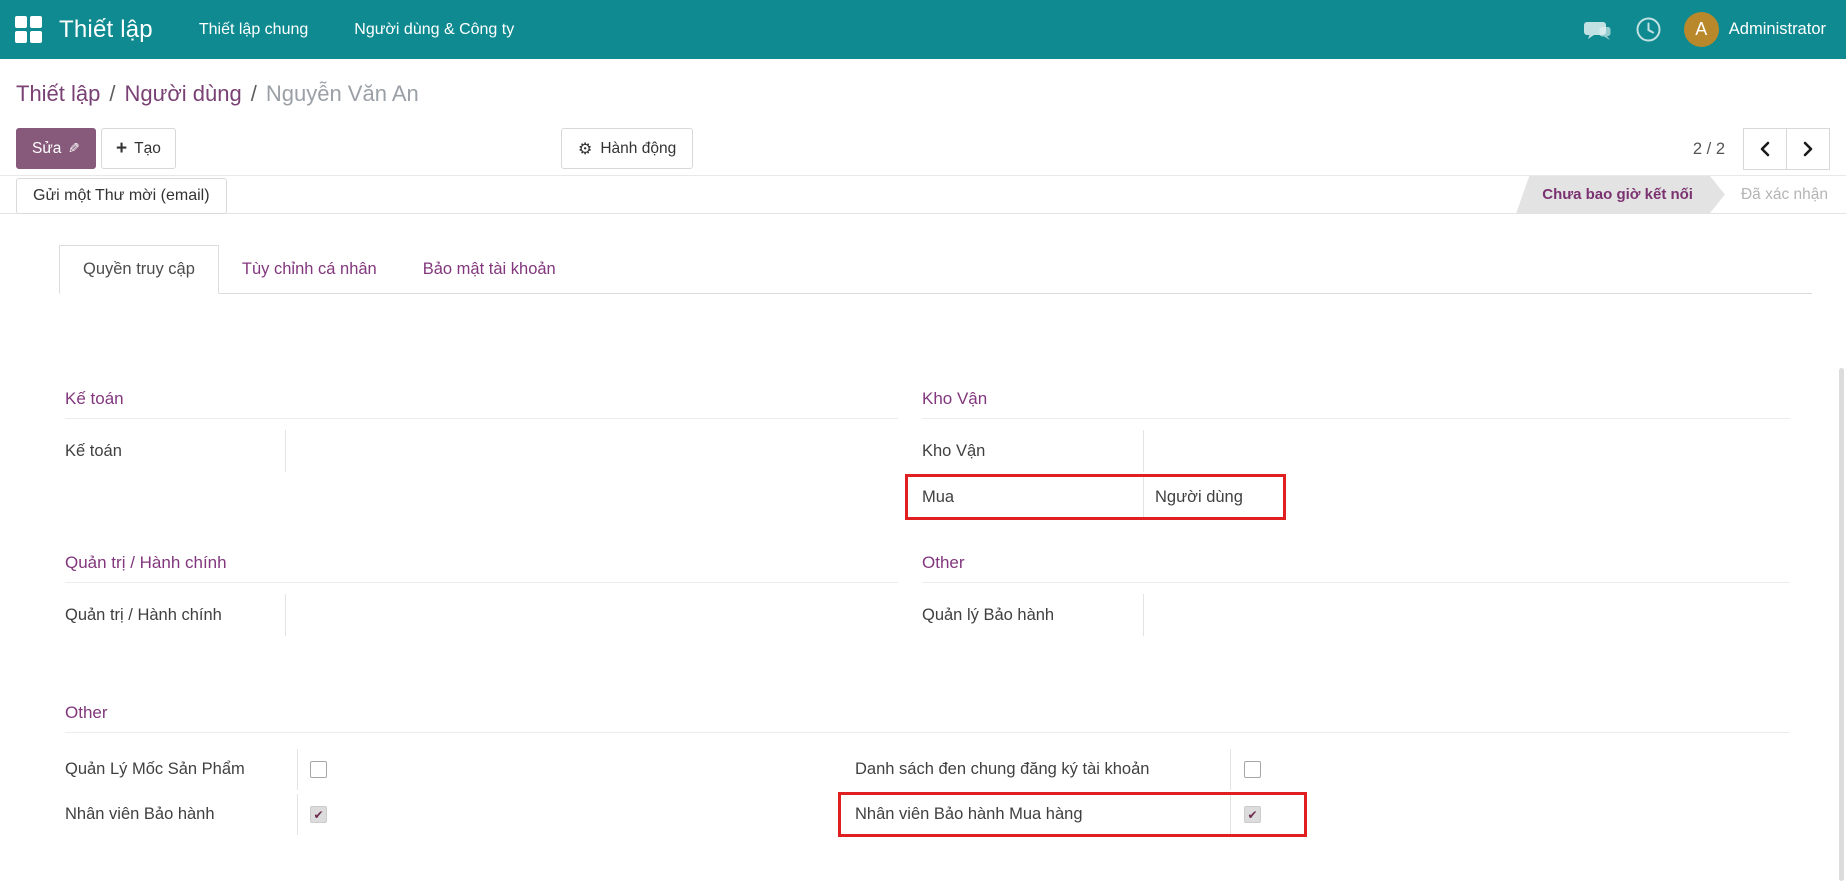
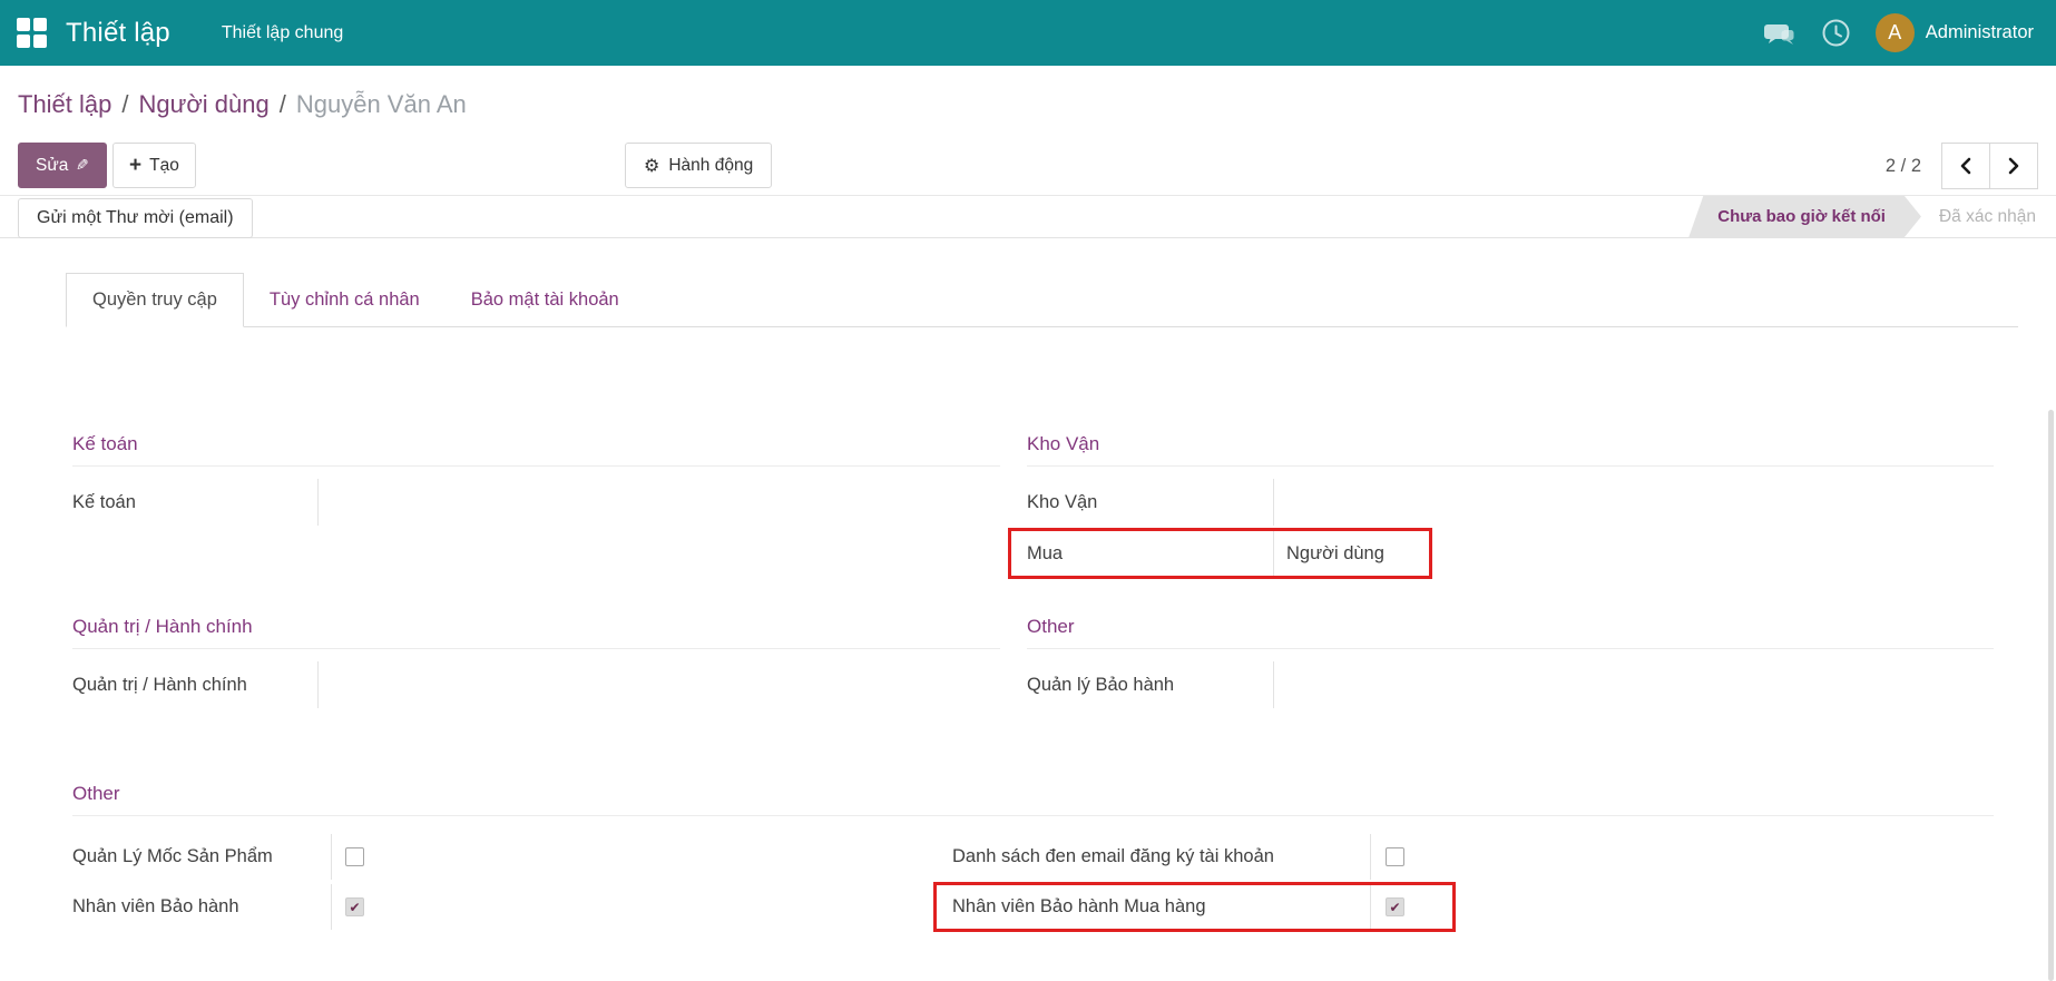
  Thiết lập
  Thiết lập chung
- Người dùng & Công ty
  A
  Administrator
  Thiết lập
  /
  Người dùng
  /
  Nguyễn Văn An
  Sửa
  +
  Tạo
  ⚙
  Hành động
  2 / 2
  Gửi một Thư mời (email)
  Chưa bao giờ kết nối
  Đã xác nhận
  Quyền truy cập
  Tùy chỉnh cá nhân
  Bảo mật tài khoản
  Kế toán
  Kế toán
  Kho Vận
  Kho Vận
  Mua
  Người dùng
  Quản trị / Hành chính
  Quản trị / Hành chính
  Other
  Quản lý Bảo hành
  Other
  Quản Lý Mốc Sản Phẩm
- Danh sách đen chung đăng ký tài khoản
+ Danh sách đen email đăng ký tài khoản
  Nhân viên Bảo hành
  ✔
  Nhân viên Bảo hành Mua hàng
  ✔
